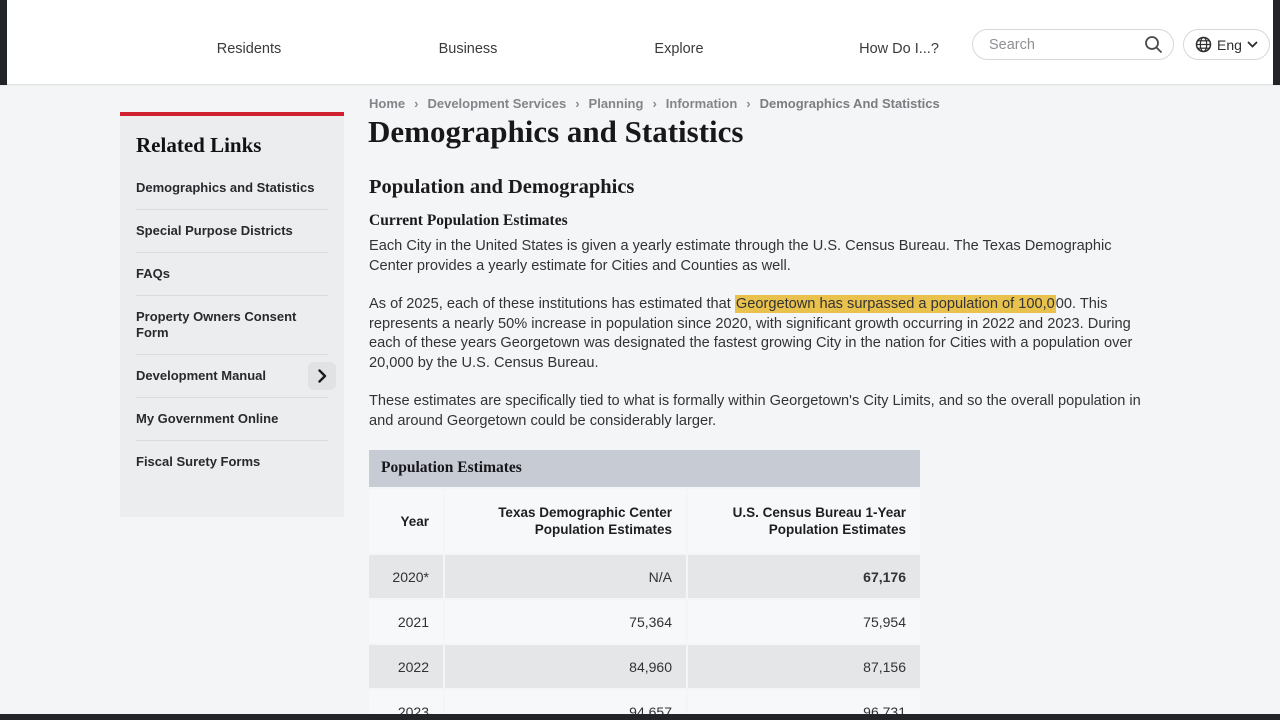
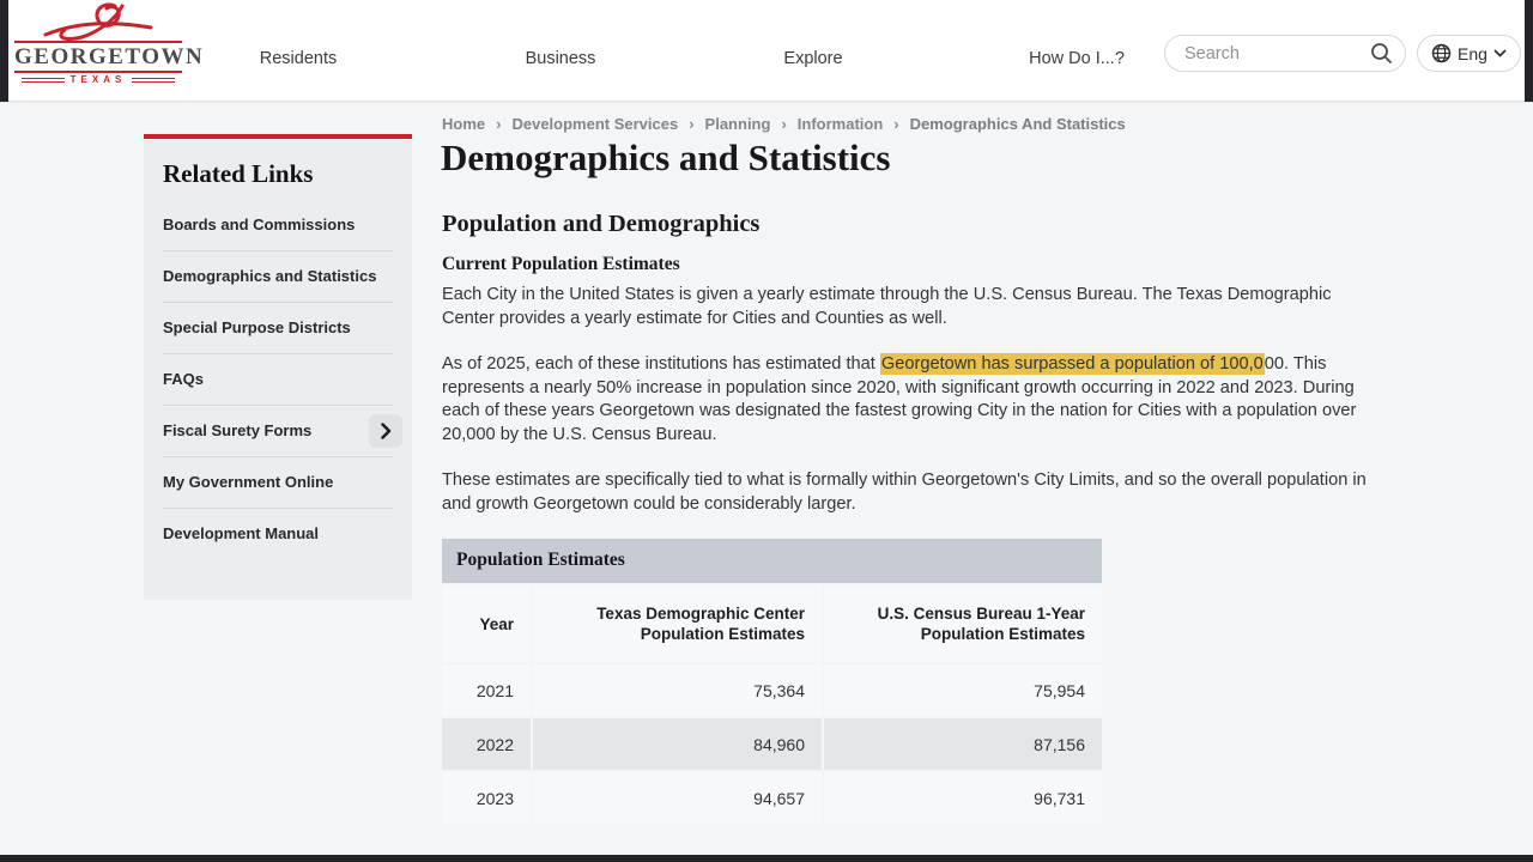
+ GEORGETOWN
+ TEXAS
  Residents
  Business
  Explore
  How Do I...?
  Search
  Eng
  Home
  ›
  Development Services
  ›
  Planning
  ›
  Information
  ›
  Demographics And Statistics
  Demographics and Statistics
  Related Links
+ Boards and Commissions
  Demographics and Statistics
  Special Purpose Districts
  FAQs
- Property Owners Consent Form
- Development Manual
+ Fiscal Surety Forms
  My Government Online
- Fiscal Surety Forms
+ Development Manual
  Population and Demographics
  Current Population Estimates
  Each City in the United States is given a yearly estimate through the U.S. Census Bureau. The Texas Demographic Center provides a yearly estimate for Cities and Counties as well.
  As of 2025, each of these institutions has estimated that Georgetown has surpassed a population of 100,000. This represents a nearly 50% increase in population since 2020, with significant growth occurring in 2022 and 2023. During each of these years Georgetown was designated the fastest growing City in the nation for Cities with a population over 20,000 by the U.S. Census Bureau.
- These estimates are specifically tied to what is formally within Georgetown's City Limits, and so the overall population in and around Georgetown could be considerably larger.
+ These estimates are specifically tied to what is formally within Georgetown's City Limits, and so the overall population in and growth Georgetown could be considerably larger.
  Population Estimates
  Year
  Texas Demographic Center Population Estimates
  U.S. Census Bureau 1-Year Population Estimates
- 2020*
- N/A
- 67,176
  2021
  75,364
  75,954
  2022
  84,960
  87,156
  2023
  94,657
  96,731
